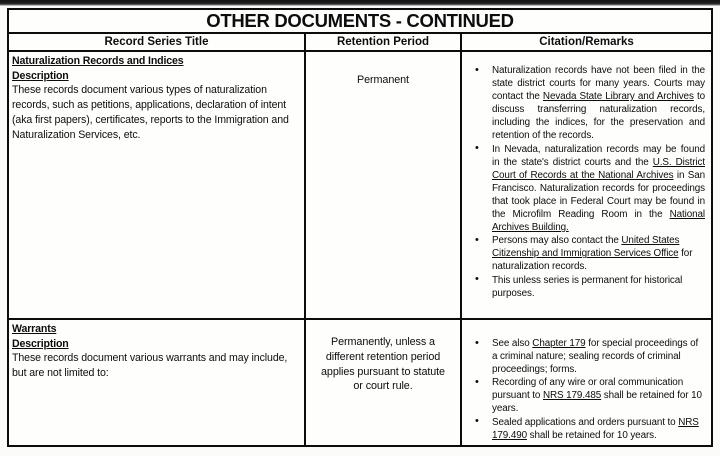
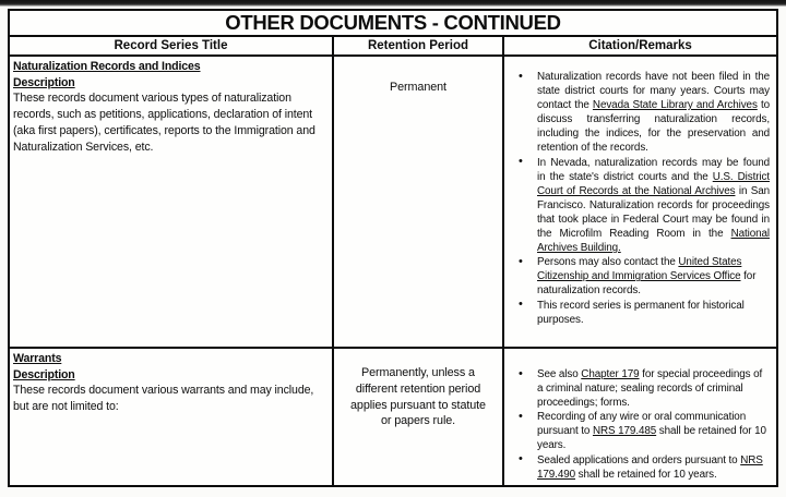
  OTHER DOCUMENTS - CONTINUED
  Record Series Title
  Retention Period
  Citation/Remarks
  Naturalization Records and Indices
  Description
  These records document various types of naturalization records, such as petitions, applications, declaration of intent (aka first papers), certificates, reports to the Immigration and Naturalization Services, etc.
  Permanent
  Naturalization records have not been filed in the state district courts for many years. Courts may contact the Nevada State Library and Archives to discuss transferring naturalization records, including the indices, for the preservation and retention of the records.
  In Nevada, naturalization records may be found in the state's district courts and the U.S. District Court of Records at the National Archives in San Francisco. Naturalization records for proceedings that took place in Federal Court may be found in the Microfilm Reading Room in the National Archives Building.
  Persons may also contact the United States Citizenship and Immigration Services Office for naturalization records.
- This unless series is permanent for historical purposes.
+ This record series is permanent for historical purposes.
  Warrants
  Description
  These records document various warrants and may include, but are not limited to:
- Permanently, unless a different retention period applies pursuant to statute or court rule.
+ Permanently, unless a different retention period applies pursuant to statute or papers rule.
  See also Chapter 179 for special proceedings of a criminal nature; sealing records of criminal proceedings; forms.
  Recording of any wire or oral communication pursuant to NRS 179.485 shall be retained for 10 years.
  Sealed applications and orders pursuant to NRS 179.490 shall be retained for 10 years.
